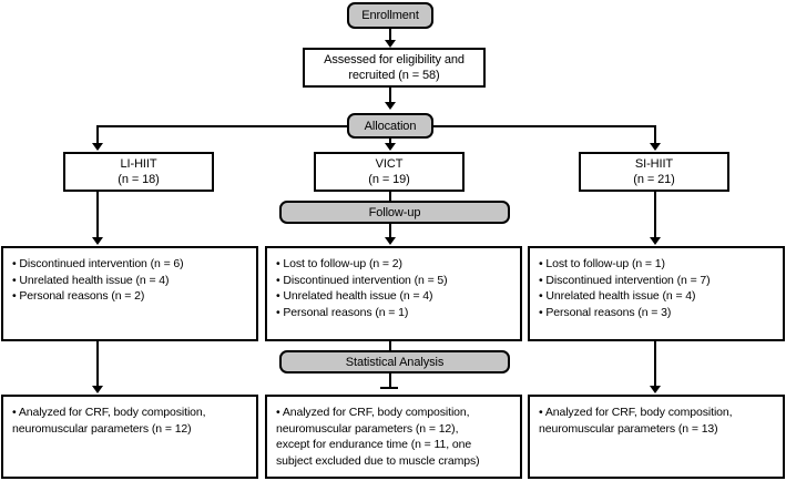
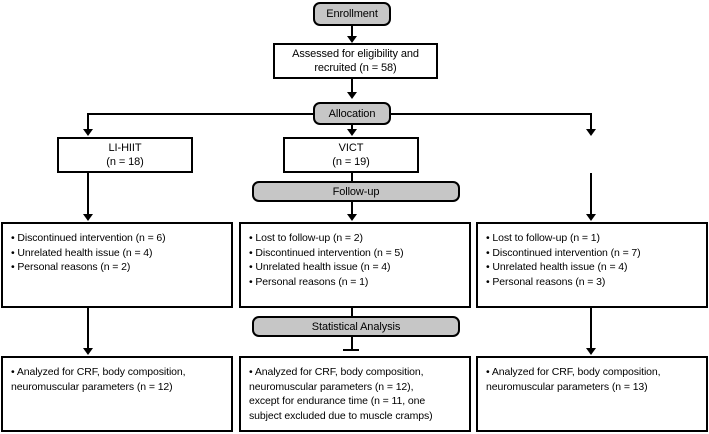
  Enrollment
  Assessed for eligibility and
  recruited (n = 58)
  Allocation
  LI-HIIT
  (n = 18)
  VICT
  (n = 19)
- SI-HIIT
- (n = 21)
  Follow-up
  • Discontinued intervention (n = 6)
  • Unrelated health issue (n = 4)
  • Personal reasons (n = 2)
  • Lost to follow-up (n = 2)
  • Discontinued intervention (n = 5)
  • Unrelated health issue (n = 4)
  • Personal reasons (n = 1)
  • Lost to follow-up (n = 1)
  • Discontinued intervention (n = 7)
  • Unrelated health issue (n = 4)
  • Personal reasons (n = 3)
  Statistical Analysis
  • Analyzed for CRF, body composition,
  neuromuscular parameters (n = 12)
  • Analyzed for CRF, body composition,
  neuromuscular parameters (n = 12),
  except for endurance time (n = 11, one
  subject excluded due to muscle cramps)
  • Analyzed for CRF, body composition,
  neuromuscular parameters (n = 13)
